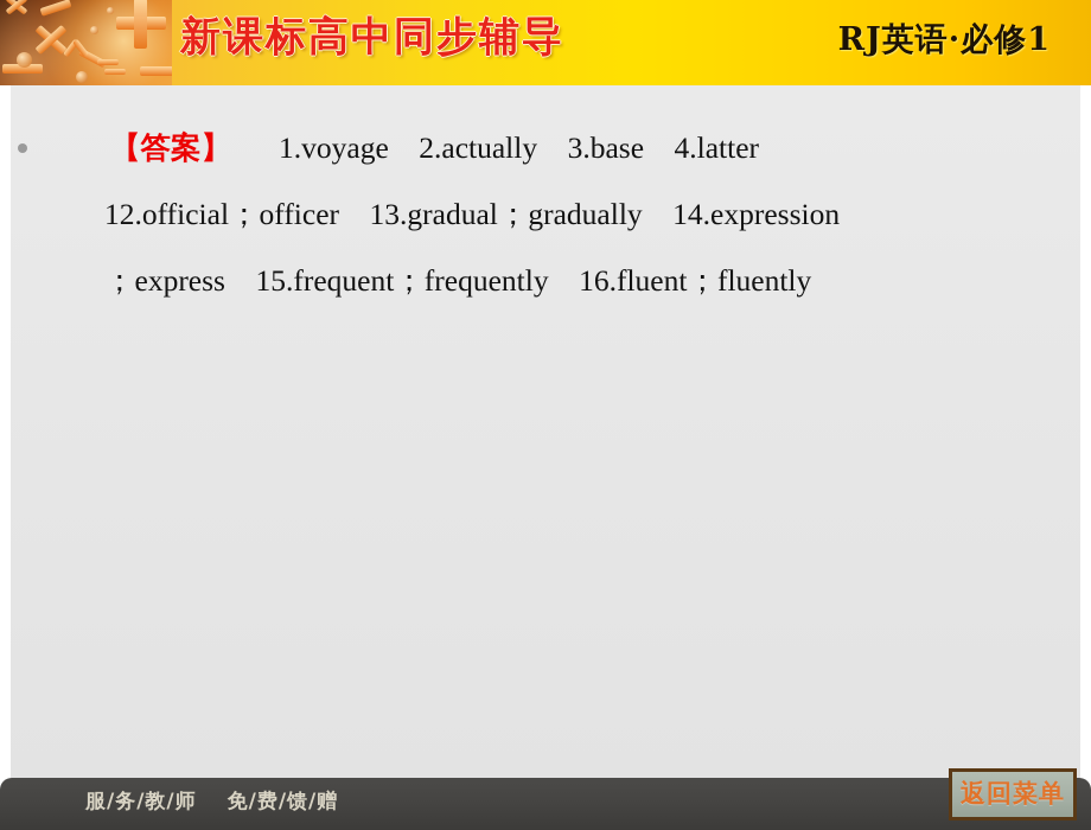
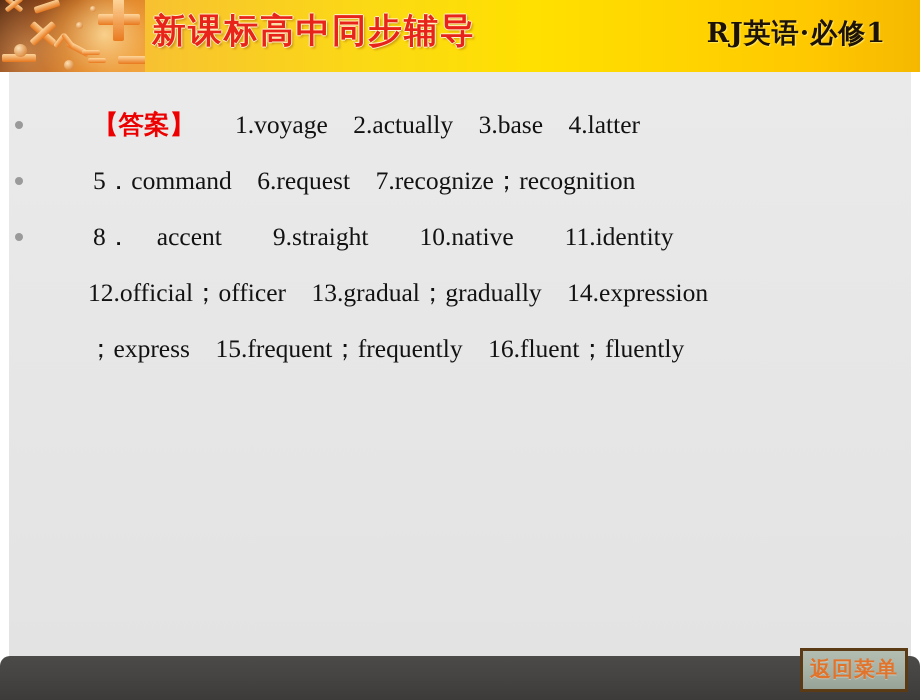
  新课标高中同步辅导
  RJ英语·必修1
  【答案】 1.voyage 2.actually 3.base 4.latter
+ 5．command 6.request 7.recognize；recognition
+ 8． accent 9.straight 10.native 11.identity
  12.official；officer 13.gradual；gradually 14.expression
  ；express 15.frequent；frequently 16.fluent；fluently
- 服/务/教/师 免/费/馈/赠
  返回菜单
